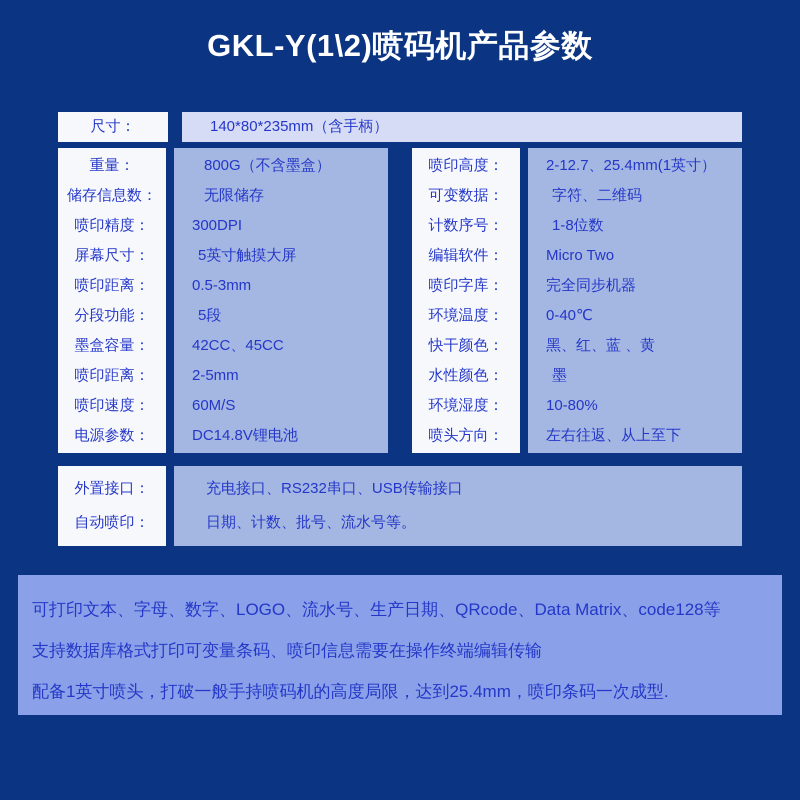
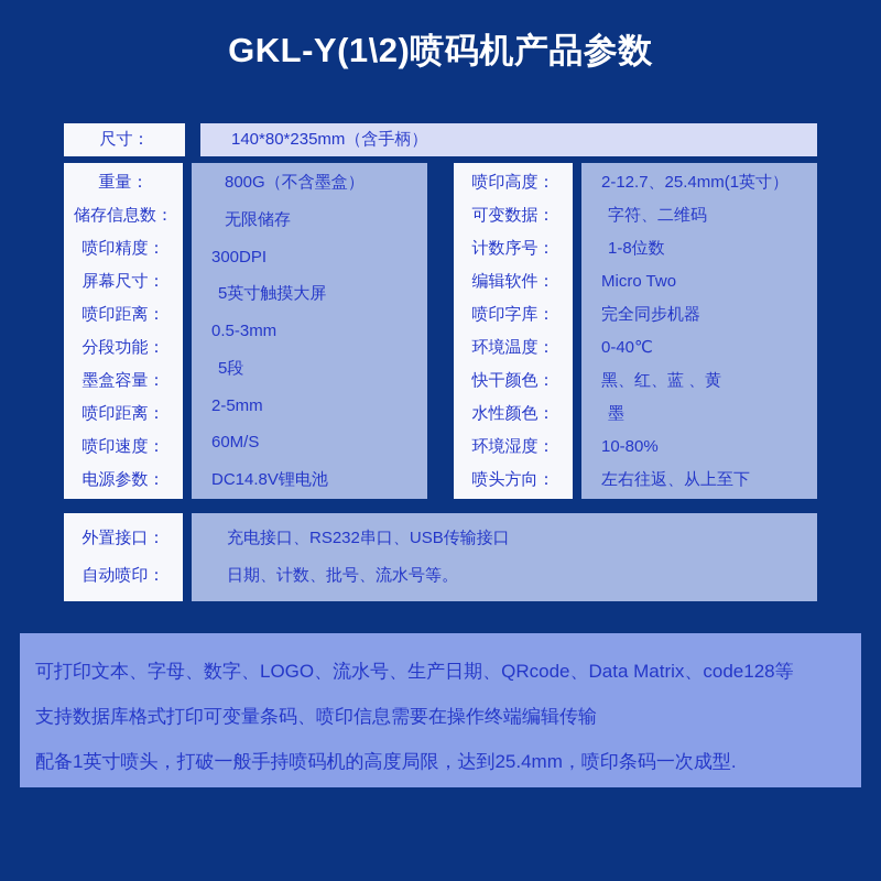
  GKL-Y(1\2)喷码机产品参数
  尺寸：
  140*80*235mm（含手柄）
  重量：
  储存信息数：
  喷印精度：
  屏幕尺寸：
  喷印距离：
  分段功能：
  墨盒容量：
  喷印距离：
  喷印速度：
  电源参数：
  800G（不含墨盒）
  无限储存
  300DPI
  5英寸触摸大屏
  0.5-3mm
  5段
- 42CC、45CC
  2-5mm
  60M/S
  DC14.8V锂电池
  喷印高度：
  可变数据：
  计数序号：
  编辑软件：
  喷印字库：
  环境温度：
  快干颜色：
  水性颜色：
  环境湿度：
  喷头方向：
  2-12.7、25.4mm(1英寸）
  字符、二维码
  1-8位数
  Micro Two
  完全同步机器
  0-40℃
  黑、红、蓝 、黄
  墨
  10-80%
  左右往返、从上至下
  外置接口：
  自动喷印：
  充电接口、RS232串口、USB传输接口
  日期、计数、批号、流水号等。
  可打印文本、字母、数字、LOGO、流水号、生产日期、QRcode、Data Matrix、code128等
  支持数据库格式打印可变量条码、喷印信息需要在操作终端编辑传输
  配备1英寸喷头，打破一般手持喷码机的高度局限，达到25.4mm，喷印条码一次成型.
